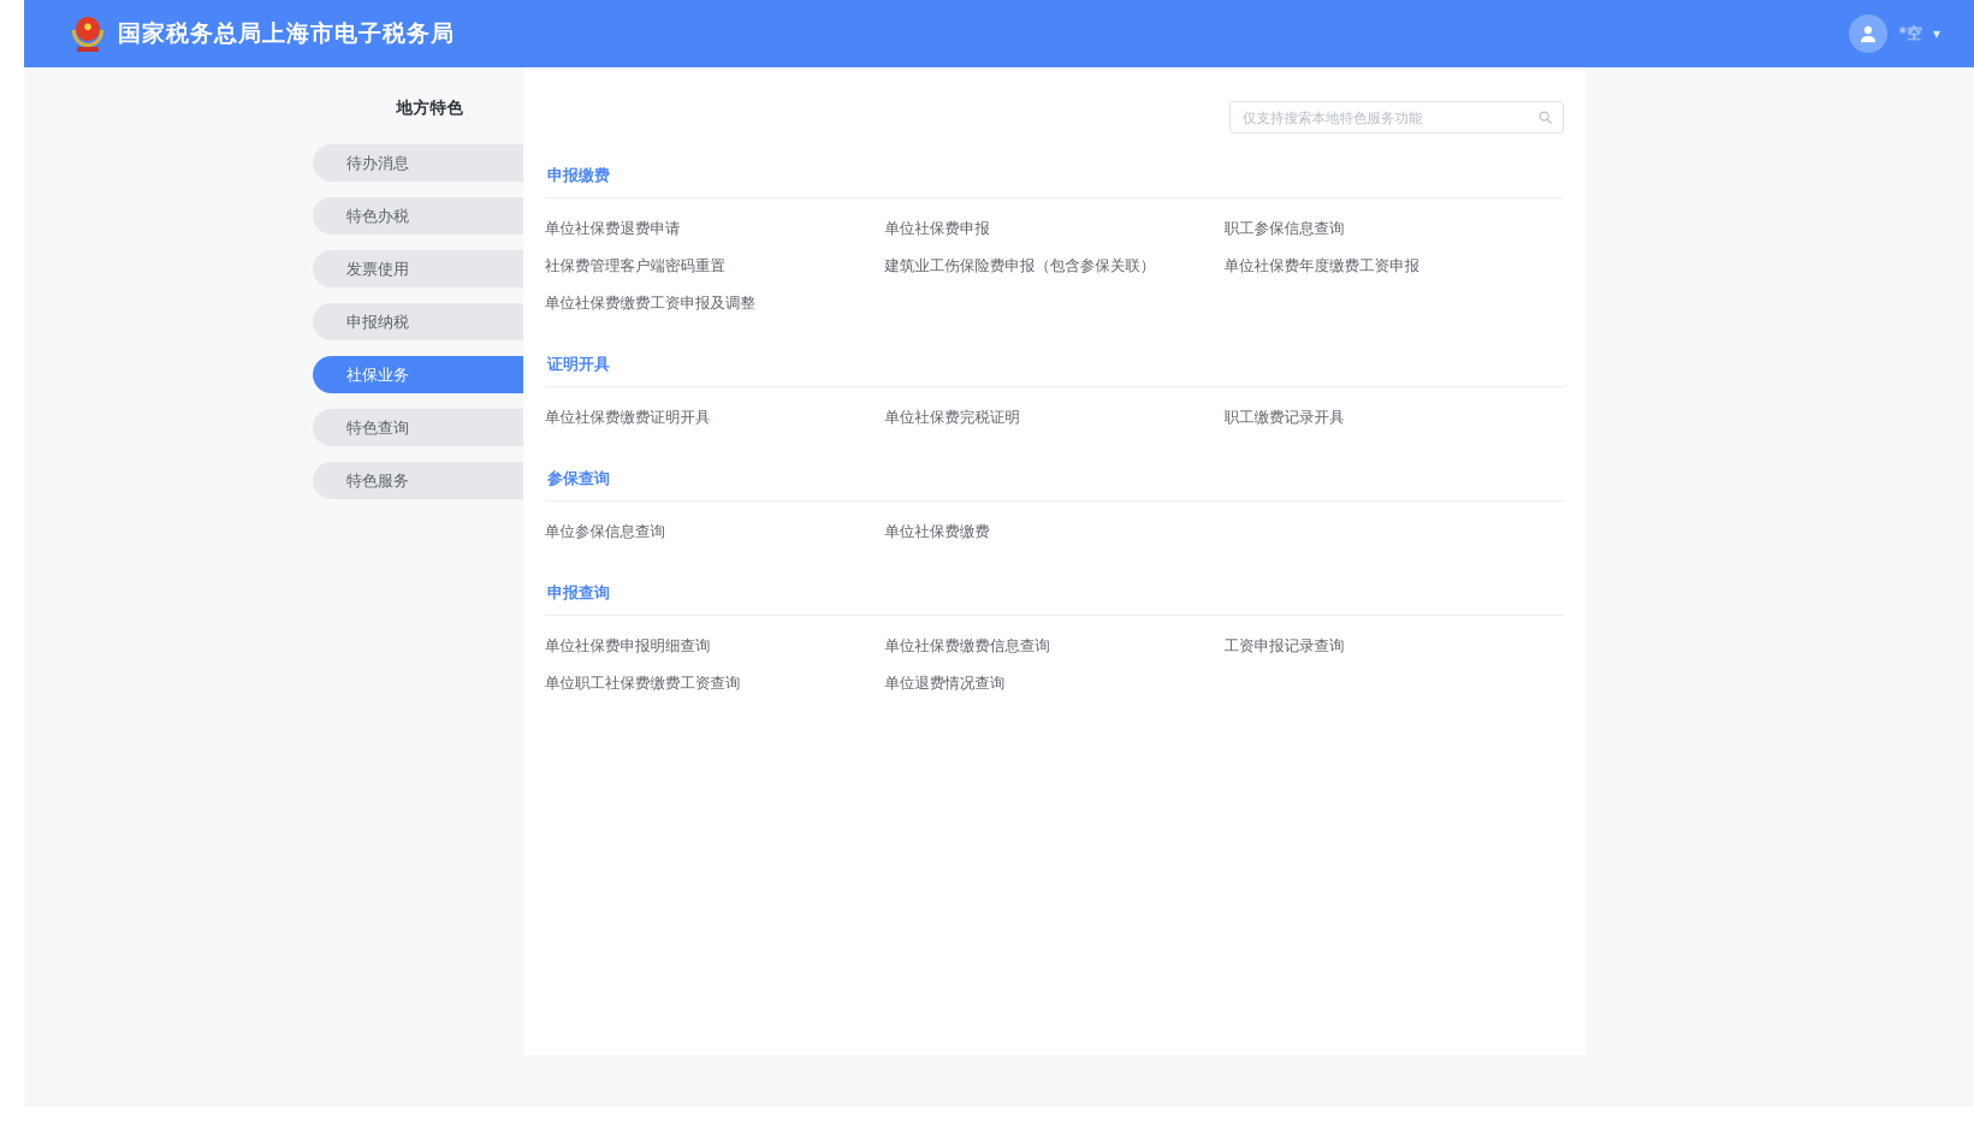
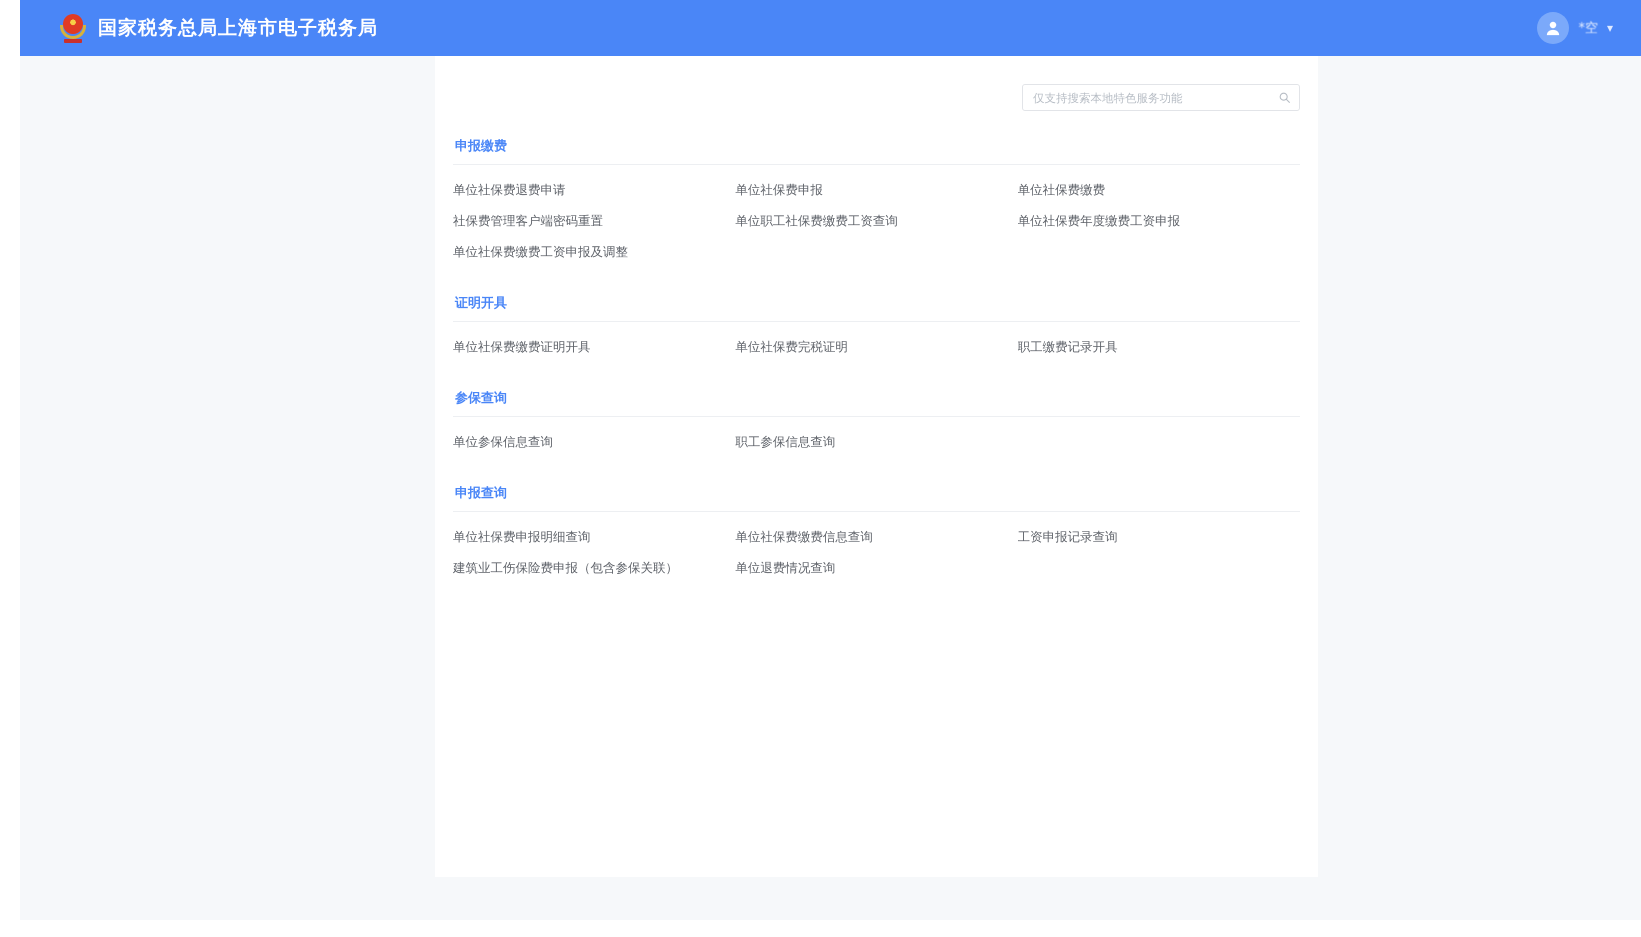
  国家税务总局上海市电子税务局
  *空
  ▾
- 地方特色
- 待办消息
- 特色办税
- 发票使用
- 申报纳税
- 社保业务
- 特色查询
- 特色服务
  仅支持搜索本地特色服务功能
  申报缴费
  单位社保费退费申请
  单位社保费申报
- 职工参保信息查询
+ 单位社保费缴费
  社保费管理客户端密码重置
- 建筑业工伤保险费申报（包含参保关联）
+ 单位职工社保费缴费工资查询
  单位社保费年度缴费工资申报
  单位社保费缴费工资申报及调整
  证明开具
  单位社保费缴费证明开具
  单位社保费完税证明
  职工缴费记录开具
  参保查询
  单位参保信息查询
- 单位社保费缴费
+ 职工参保信息查询
  申报查询
  单位社保费申报明细查询
  单位社保费缴费信息查询
  工资申报记录查询
- 单位职工社保费缴费工资查询
+ 建筑业工伤保险费申报（包含参保关联）
  单位退费情况查询
